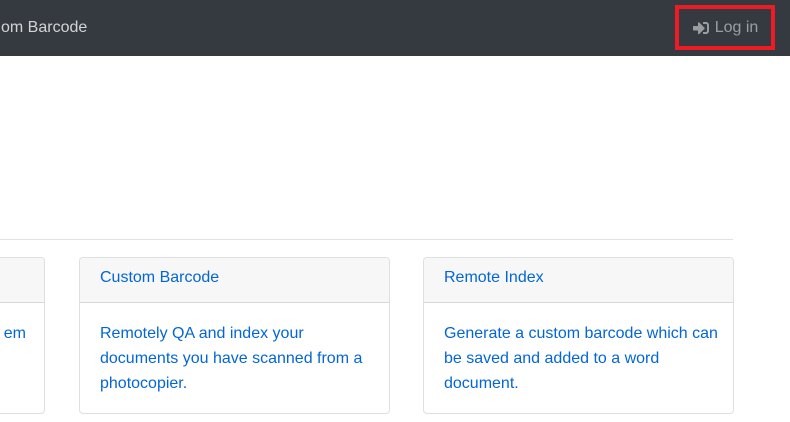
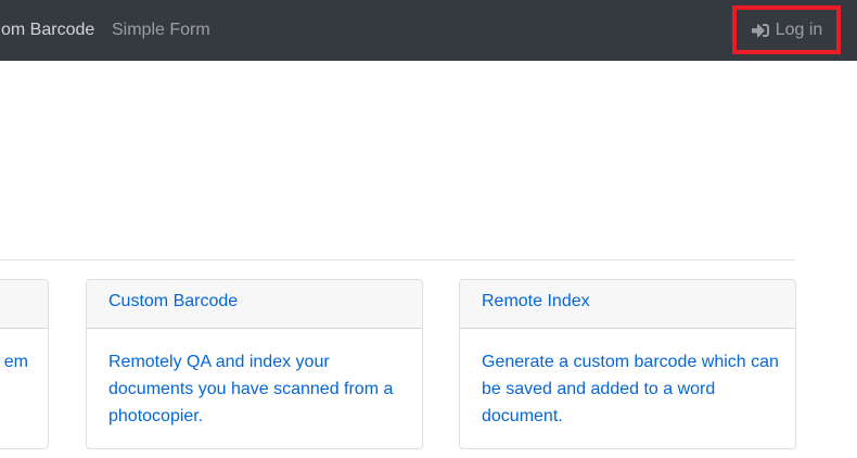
  om Barcode
+ Simple Form
  Log in
  em
  Custom Barcode
  Remotely QA and index your
  documents you have scanned from a
  photocopier.
  Remote Index
  Generate a custom barcode which can
  be saved and added to a word
  document.
